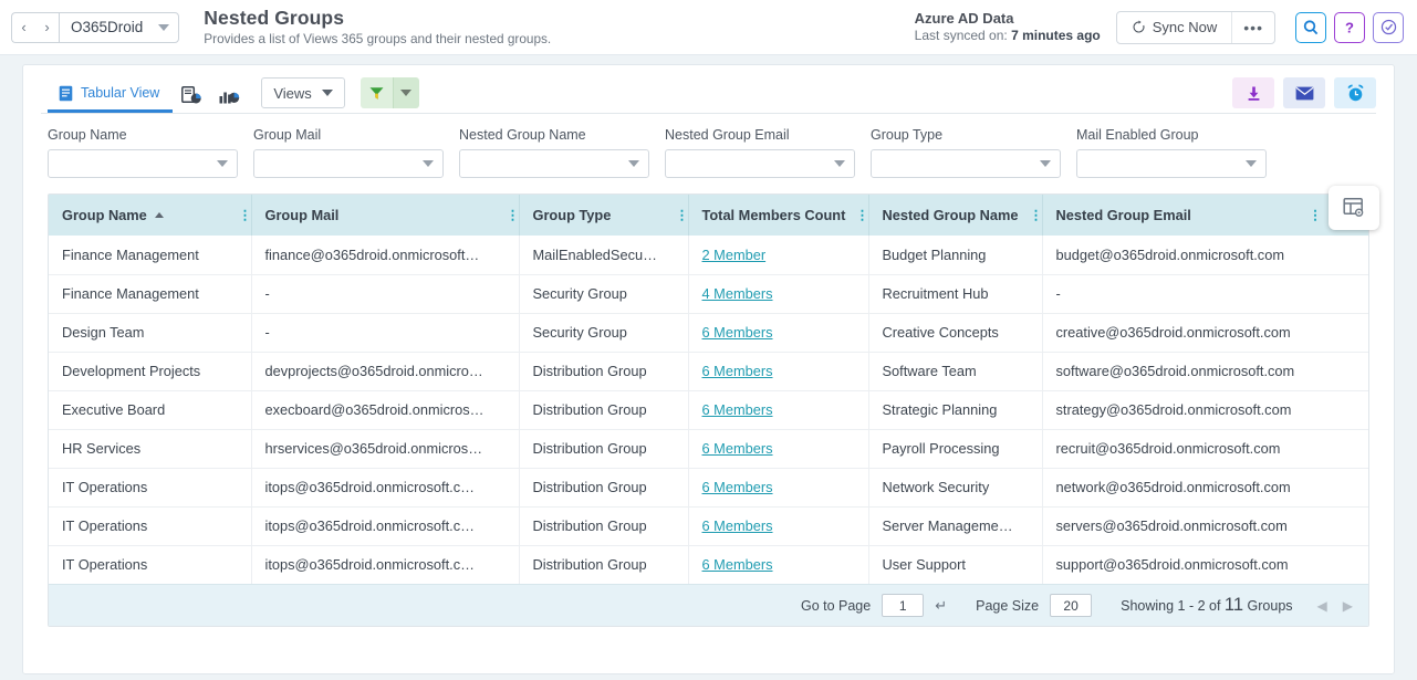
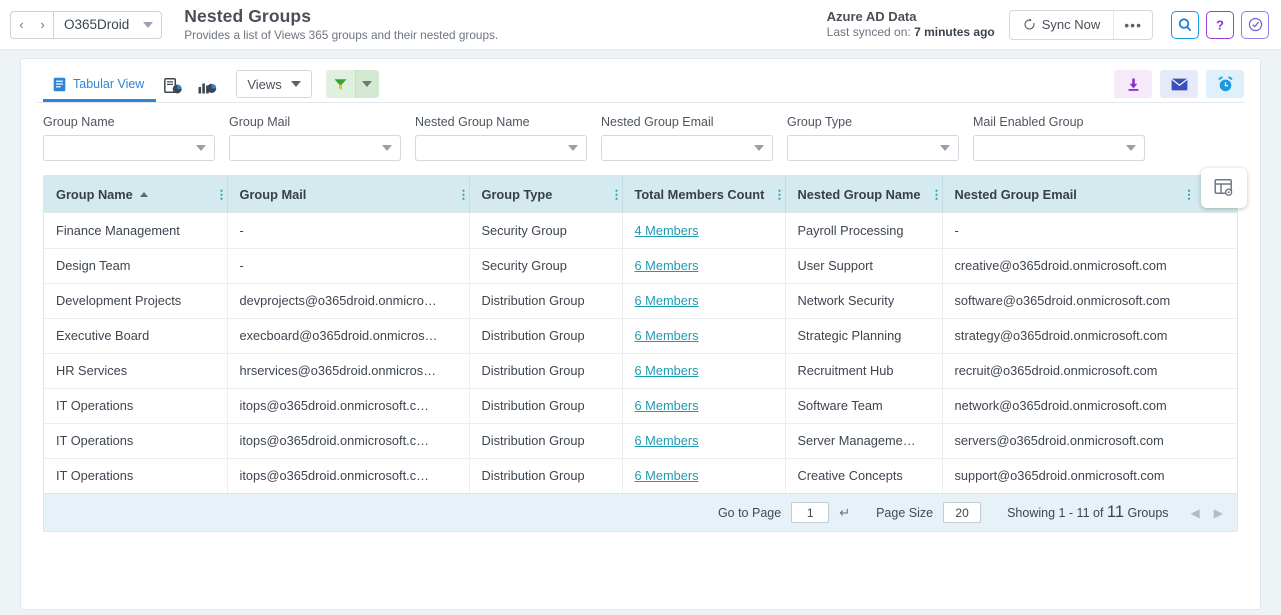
  ‹
  ›
  O365Droid
  Nested Groups
  Provides a list of Views 365 groups and their nested groups.
  Azure AD Data
  Last synced on: 7 minutes ago
  Sync Now
  •••
  ?
  Tabular View
  Views
  Group Name
  Group Mail
  Nested Group Name
  Nested Group Email
  Group Type
  Mail Enabled Group
  Group Name ⋮	Group Mail ⋮	Group Type ⋮	Total Members Count ⋮	Nested Group Name ⋮	Nested Group Email ⋮
- Finance Management	finance@o365droid.onmicrosoft…	MailEnabledSecu…	2 Member	Budget Planning	budget@o365droid.onmicrosoft.com
- Finance Management	-	Security Group	4 Members	Recruitment Hub	-
+ Finance Management	-	Security Group	4 Members	Payroll Processing	-
- Design Team	-	Security Group	6 Members	Creative Concepts	creative@o365droid.onmicrosoft.com
+ Design Team	-	Security Group	6 Members	User Support	creative@o365droid.onmicrosoft.com
- Development Projects	devprojects@o365droid.onmicro…	Distribution Group	6 Members	Software Team	software@o365droid.onmicrosoft.com
+ Development Projects	devprojects@o365droid.onmicro…	Distribution Group	6 Members	Network Security	software@o365droid.onmicrosoft.com
  Executive Board	execboard@o365droid.onmicros…	Distribution Group	6 Members	Strategic Planning	strategy@o365droid.onmicrosoft.com
- HR Services	hrservices@o365droid.onmicros…	Distribution Group	6 Members	Payroll Processing	recruit@o365droid.onmicrosoft.com
+ HR Services	hrservices@o365droid.onmicros…	Distribution Group	6 Members	Recruitment Hub	recruit@o365droid.onmicrosoft.com
- IT Operations	itops@o365droid.onmicrosoft.c…	Distribution Group	6 Members	Network Security	network@o365droid.onmicrosoft.com
+ IT Operations	itops@o365droid.onmicrosoft.c…	Distribution Group	6 Members	Software Team	network@o365droid.onmicrosoft.com
  IT Operations	itops@o365droid.onmicrosoft.c…	Distribution Group	6 Members	Server Manageme…	servers@o365droid.onmicrosoft.com
- IT Operations	itops@o365droid.onmicrosoft.c…	Distribution Group	6 Members	User Support	support@o365droid.onmicrosoft.com
+ IT Operations	itops@o365droid.onmicrosoft.c…	Distribution Group	6 Members	Creative Concepts	support@o365droid.onmicrosoft.com
  Go to Page
  1
  ↵
  Page Size
  20
- Showing 1 - 2 of 11 Groups
+ Showing 1 - 11 of 11 Groups
  ◀
  ▶
